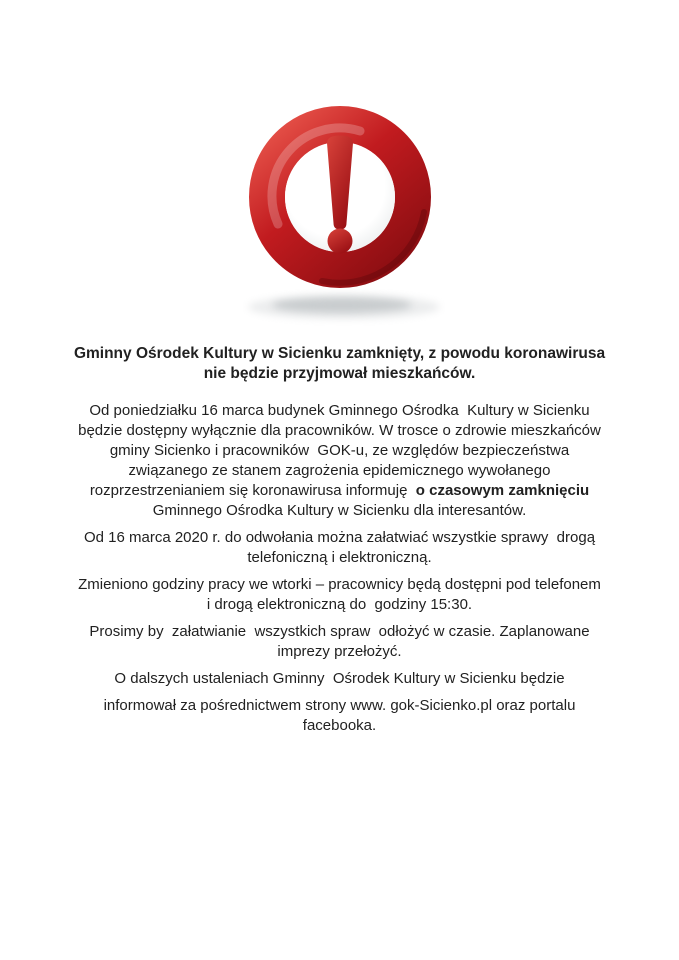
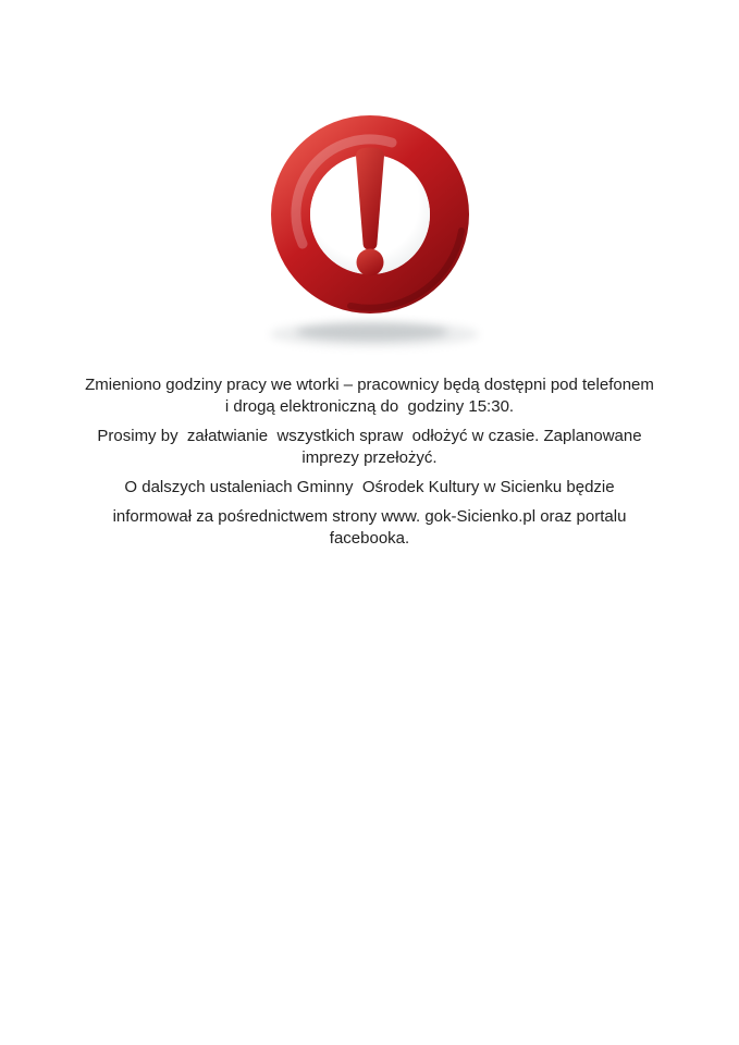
- Gminny Ośrodek Kultury w Sicienku zamknięty, z powodu koronawirusa
- nie będzie przyjmował mieszkańców.
- Od poniedziałku 16 marca budynek Gminnego Ośrodka Kultury w Sicienku
- będzie dostępny wyłącznie dla pracowników. W trosce o zdrowie mieszkańców
- gminy Sicienko i pracowników GOK-u, ze względów bezpieczeństwa
- związanego ze stanem zagrożenia epidemicznego wywołanego
- rozprzestrzenianiem się koronawirusa informuję o czasowym zamknięciu
- Gminnego Ośrodka Kultury w Sicienku dla interesantów.
- Od 16 marca 2020 r. do odwołania można załatwiać wszystkie sprawy drogą
- telefoniczną i elektroniczną.
  Zmieniono godziny pracy we wtorki – pracownicy będą dostępni pod telefonem
  i drogą elektroniczną do godziny 15:30.
  Prosimy by załatwianie wszystkich spraw odłożyć w czasie. Zaplanowane
  imprezy przełożyć.
  O dalszych ustaleniach Gminny Ośrodek Kultury w Sicienku będzie
  informował za pośrednictwem strony www. gok-Sicienko.pl oraz portalu
  facebooka.
